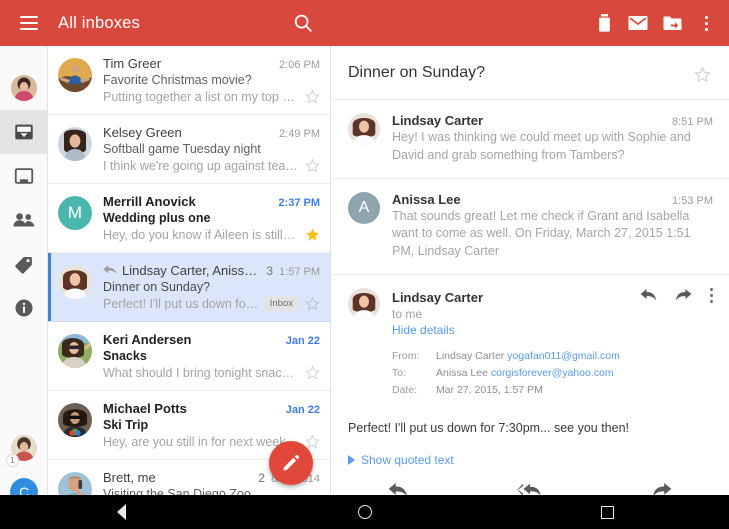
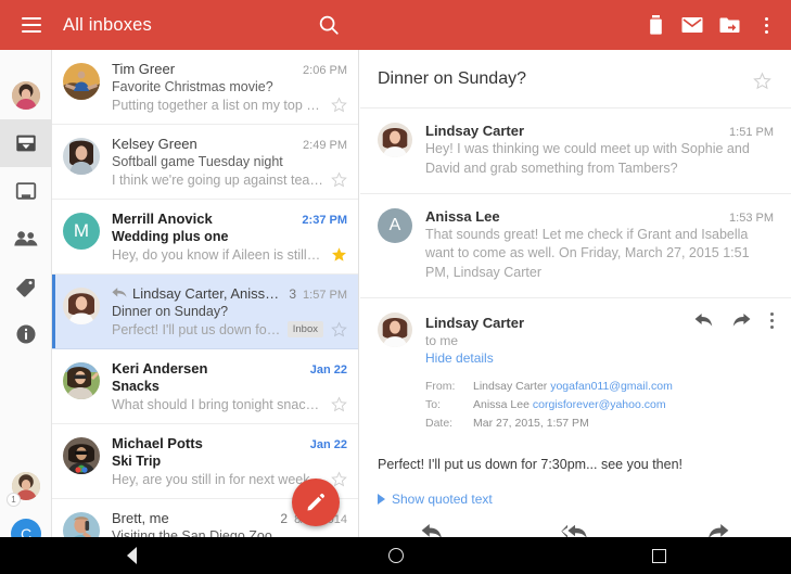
  All inboxes
  1
  C
  Tim Greer
  2:06 PM
  Favorite Christmas movie?
  Putting together a list on my top chr
  Kelsey Green
  2:49 PM
  Softball game Tuesday night
  I think we're going up against team
  M
  Merrill Anovick
  2:37 PM
  Wedding plus one
  Hey, do you know if Aileen is still av
  Lindsay Carter, Anissa L
  3
  1:57 PM
  Dinner on Sunday?
  Perfect! I'll put us down for 7
  Inbox
  Keri Andersen
  Jan 22
  Snacks
  What should I bring tonight snack w
  Michael Potts
  Jan 22
  Ski Trip
  Brett, me
  2
  Visiting the San Diego Zoo
  Dinner on Sunday?
  Lindsay Carter
- 8:51 PM
+ 1:51 PM
  Hey! I was thinking we could meet up with Sophie and David and grab something from Tambers?
  A
  Anissa Lee
  1:53 PM
  That sounds great! Let me check if Grant and Isabella want to come as well. On Friday, March 27, 2015 1:51 PM, Lindsay Carter
  Lindsay Carter
  to me
  Hide details
  From:	Lindsay Carter yogafan011@gmail.com
  To:	Anissa Lee corgisforever@yahoo.com
  Date:	Mar 27, 2015, 1:57 PM
  Perfect! I'll put us down for 7:30pm... see you then!
  Show quoted text
